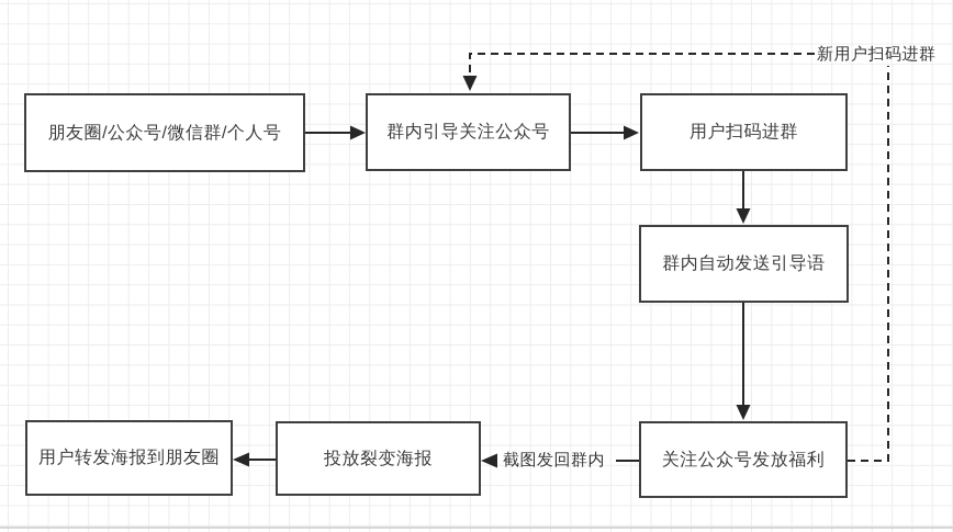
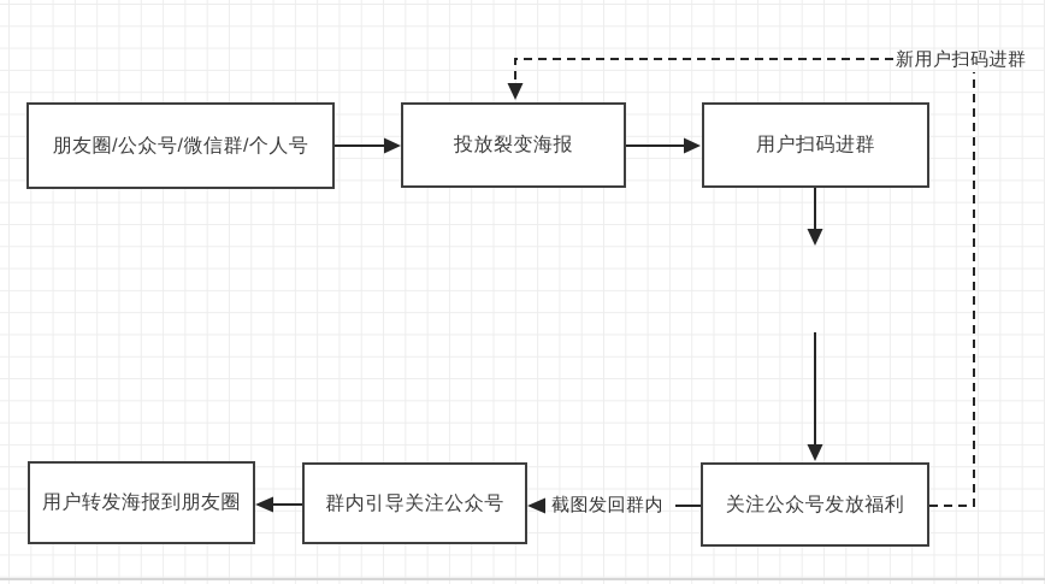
  朋友圈/公众号/微信群/个人号
- 群内引导关注公众号
+ 投放裂变海报
  用户扫码进群
- 群内自动发送引导语
  关注公众号发放福利
- 投放裂变海报
+ 群内引导关注公众号
  用户转发海报到朋友圈
  截图发回群内
  新用户扫码进群
